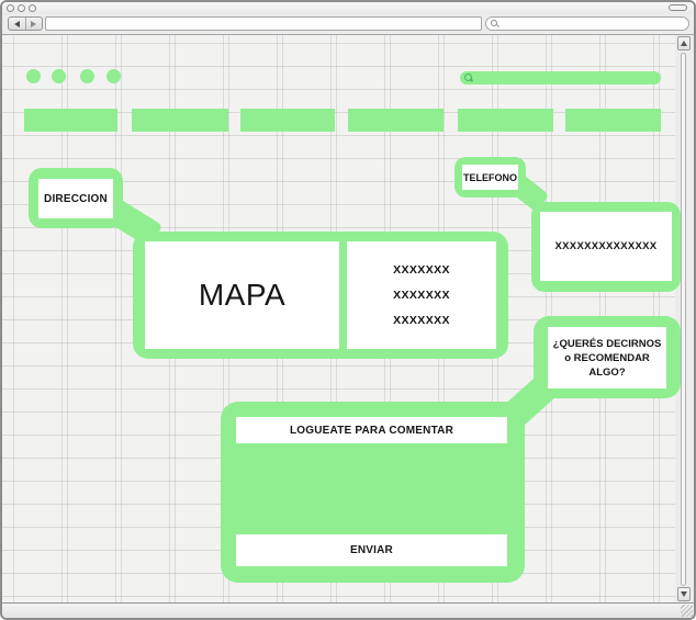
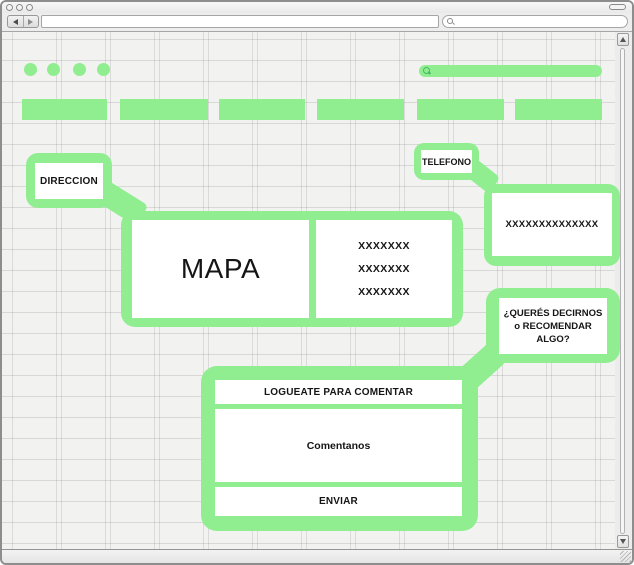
  DIRECCION
  MAPA
  XXXXXXX
  XXXXXXX
  XXXXXXX
  TELEFONO
  XXXXXXXXXXXXXX
  ¿QUERÉS DECIRNOS
  o RECOMENDAR ALGO?
  LOGUEATE PARA COMENTAR
+ Comentanos
  ENVIAR
